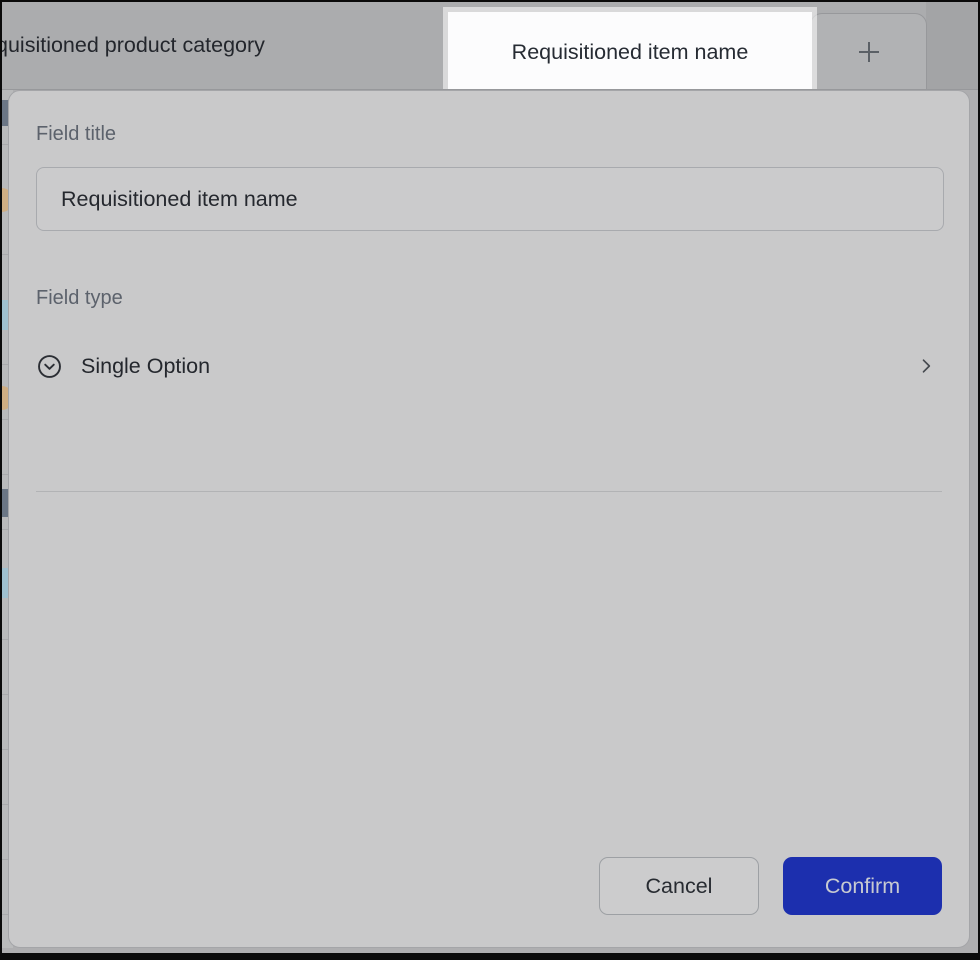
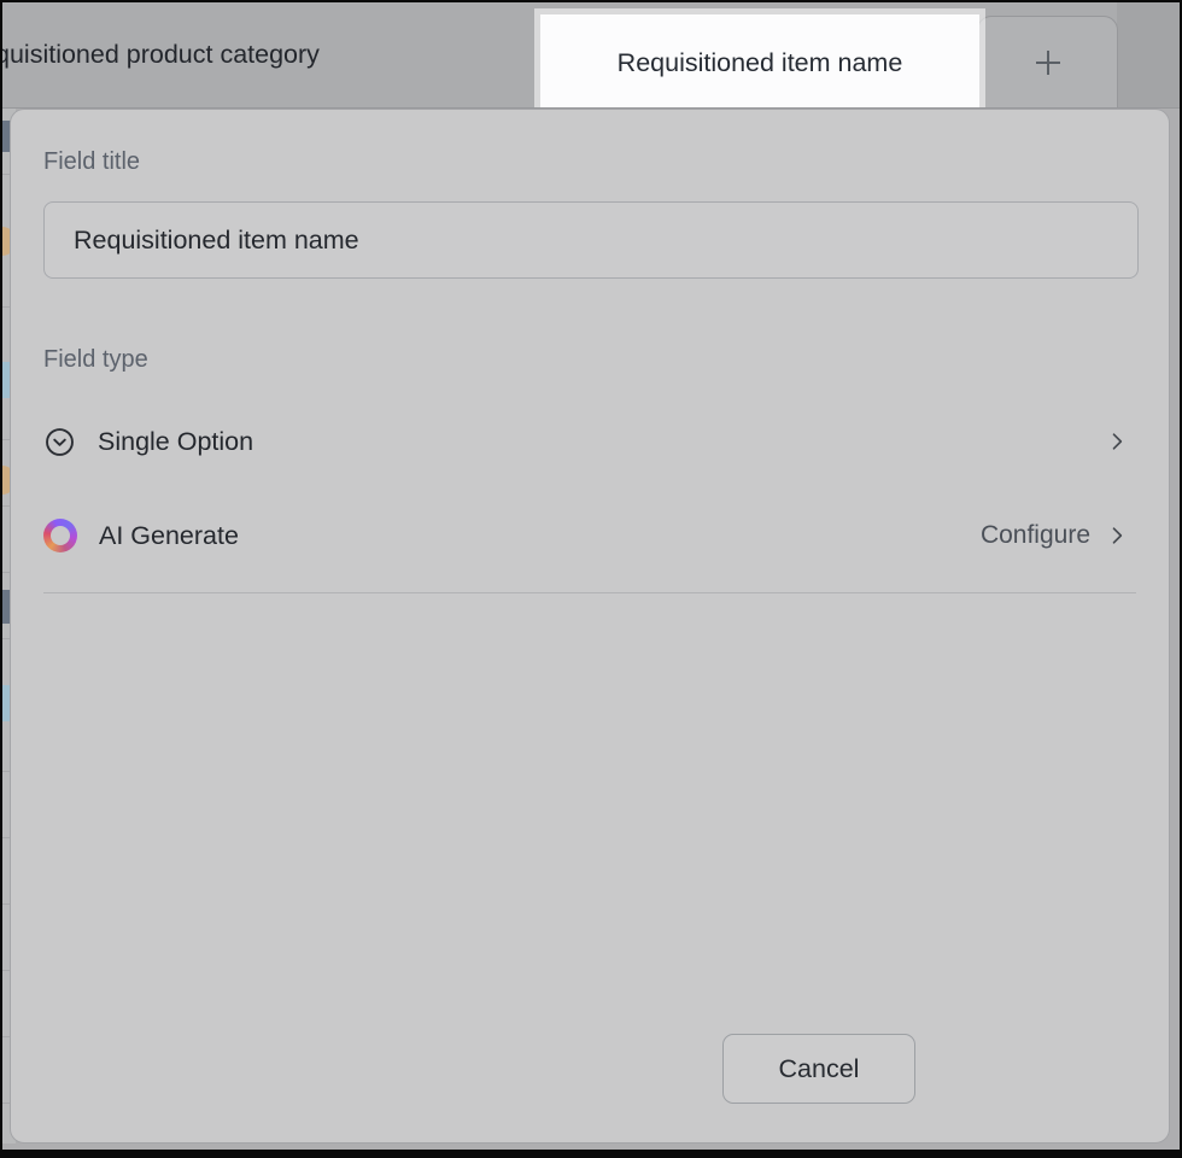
  quisitioned product category
  Requisitioned item name
  Field title
  Requisitioned item name
  Field type
  Single Option
+ AI Generate
+ Configure
  Cancel
- Confirm
